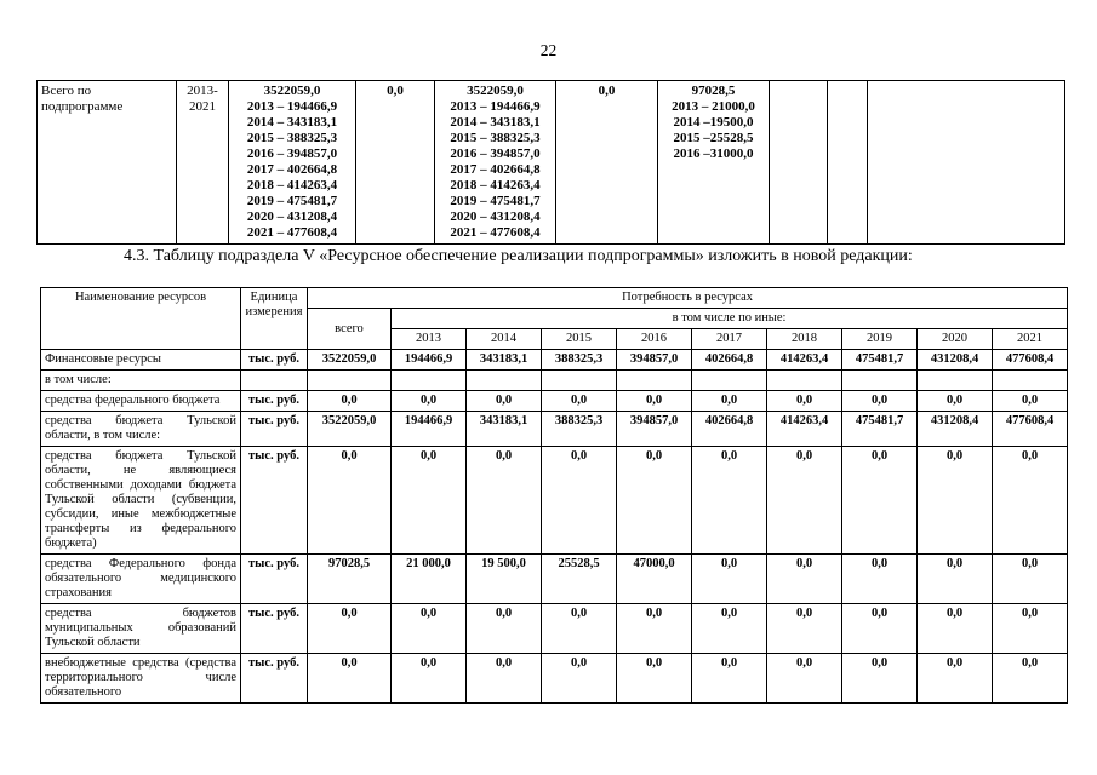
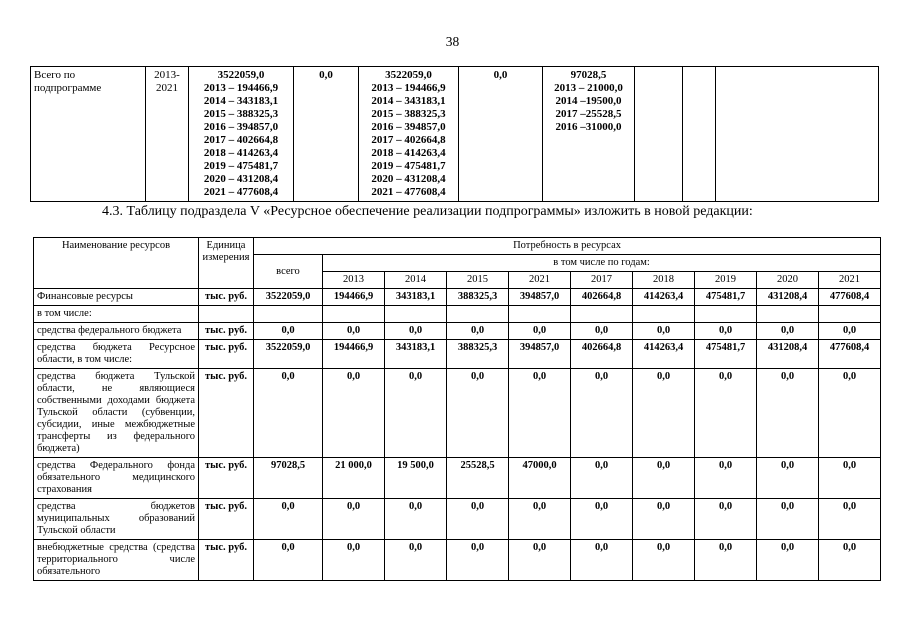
- 22
+ 38
- Всего по подпрограмме	2013- 2021	3522059,0 2013 – 194466,9 2014 – 343183,1 2015 – 388325,3 2016 – 394857,0 2017 – 402664,8 2018 – 414263,4 2019 – 475481,7 2020 – 431208,4 2021 – 477608,4	0,0	3522059,0 2013 – 194466,9 2014 – 343183,1 2015 – 388325,3 2016 – 394857,0 2017 – 402664,8 2018 – 414263,4 2019 – 475481,7 2020 – 431208,4 2021 – 477608,4	0,0	97028,5 2013 – 21000,0 2014 –19500,0 2015 –25528,5 2016 –31000,0
+ Всего по подпрограмме	2013- 2021	3522059,0 2013 – 194466,9 2014 – 343183,1 2015 – 388325,3 2016 – 394857,0 2017 – 402664,8 2018 – 414263,4 2019 – 475481,7 2020 – 431208,4 2021 – 477608,4	0,0	3522059,0 2013 – 194466,9 2014 – 343183,1 2015 – 388325,3 2016 – 394857,0 2017 – 402664,8 2018 – 414263,4 2019 – 475481,7 2020 – 431208,4 2021 – 477608,4	0,0	97028,5 2013 – 21000,0 2014 –19500,0 2017 –25528,5 2016 –31000,0
  4.3. Таблицу подраздела V «Ресурсное обеспечение реализации подпрограммы» изложить в новой редакции:
  Наименование ресурсов	Единица измерения	Потребность в ресурсах
- всего	в том числе по иные:
+ всего	в том числе по годам:
- 2013	2014	2015	2016	2017	2018	2019	2020	2021
+ 2013	2014	2015	2021	2017	2018	2019	2020	2021
  Финансовые ресурсы	тыс. руб.	3522059,0	194466,9	343183,1	388325,3	394857,0	402664,8	414263,4	475481,7	431208,4	477608,4
  в том числе:
  средства федерального бюджета	тыс. руб.	0,0	0,0	0,0	0,0	0,0	0,0	0,0	0,0	0,0	0,0
- средства бюджета Тульской области, в том числе:	тыс. руб.	3522059,0	194466,9	343183,1	388325,3	394857,0	402664,8	414263,4	475481,7	431208,4	477608,4
+ средства бюджета Ресурсное области, в том числе:	тыс. руб.	3522059,0	194466,9	343183,1	388325,3	394857,0	402664,8	414263,4	475481,7	431208,4	477608,4
  средства бюджета Тульской области, не являющиеся собственными доходами бюджета Тульской области (субвенции, субсидии, иные межбюджетные трансферты из федерального бюджета)	тыс. руб.	0,0	0,0	0,0	0,0	0,0	0,0	0,0	0,0	0,0	0,0
  средства Федерального фонда обязательного медицинского страхования	тыс. руб.	97028,5	21 000,0	19 500,0	25528,5	47000,0	0,0	0,0	0,0	0,0	0,0
  средства бюджетов муниципальных образований Тульской области	тыс. руб.	0,0	0,0	0,0	0,0	0,0	0,0	0,0	0,0	0,0	0,0
  внебюджетные средства (средства территориального числе обязательного	тыс. руб.	0,0	0,0	0,0	0,0	0,0	0,0	0,0	0,0	0,0	0,0
